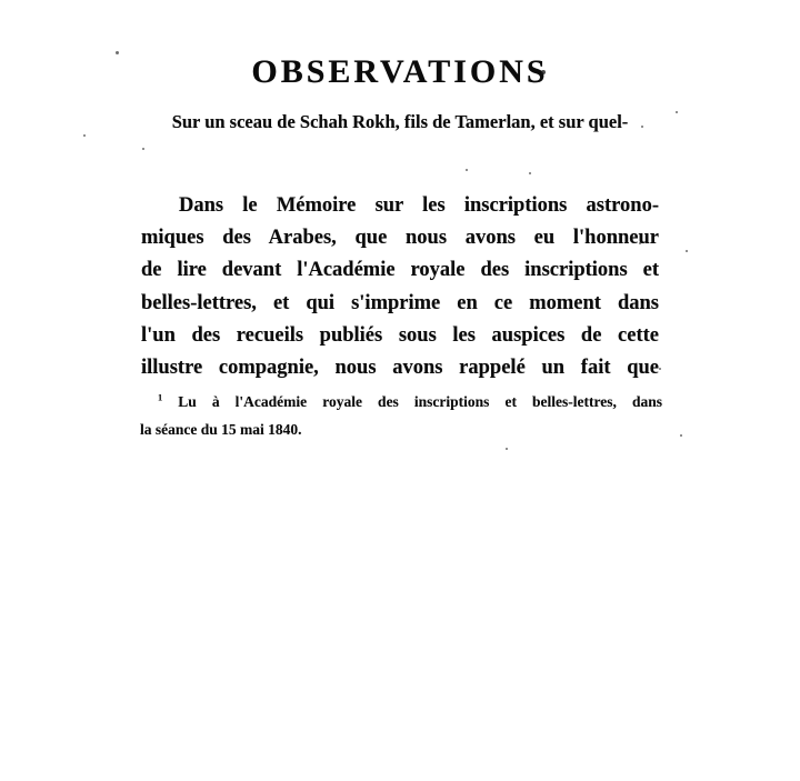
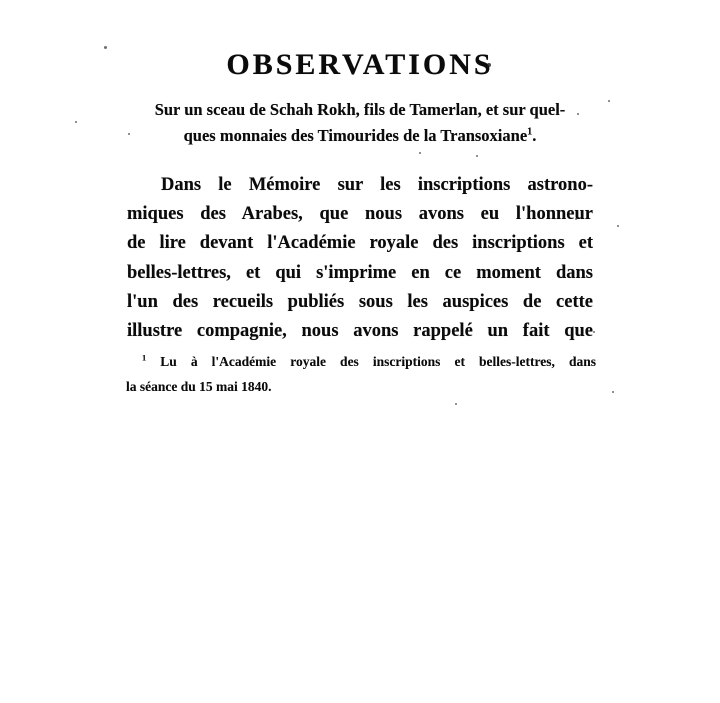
  OBSERVATIONS
  Sur un sceau de Schah Rokh, fils de Tamerlan, et sur quel-
+ ques monnaies des Timourides de la Transoxiane1.
  Dans le Mémoire sur les inscriptions astrono-
  miques des Arabes, que nous avons eu l'honneur
  de lire devant l'Académie royale des inscriptions et
  belles-lettres, et qui s'imprime en ce moment dans
  l'un des recueils publiés sous les auspices de cette
  illustre compagnie, nous avons rappelé un fait que
  1 Lu à l'Académie royale des inscriptions et belles-lettres, dans
  la séance du 15 mai 1840.
